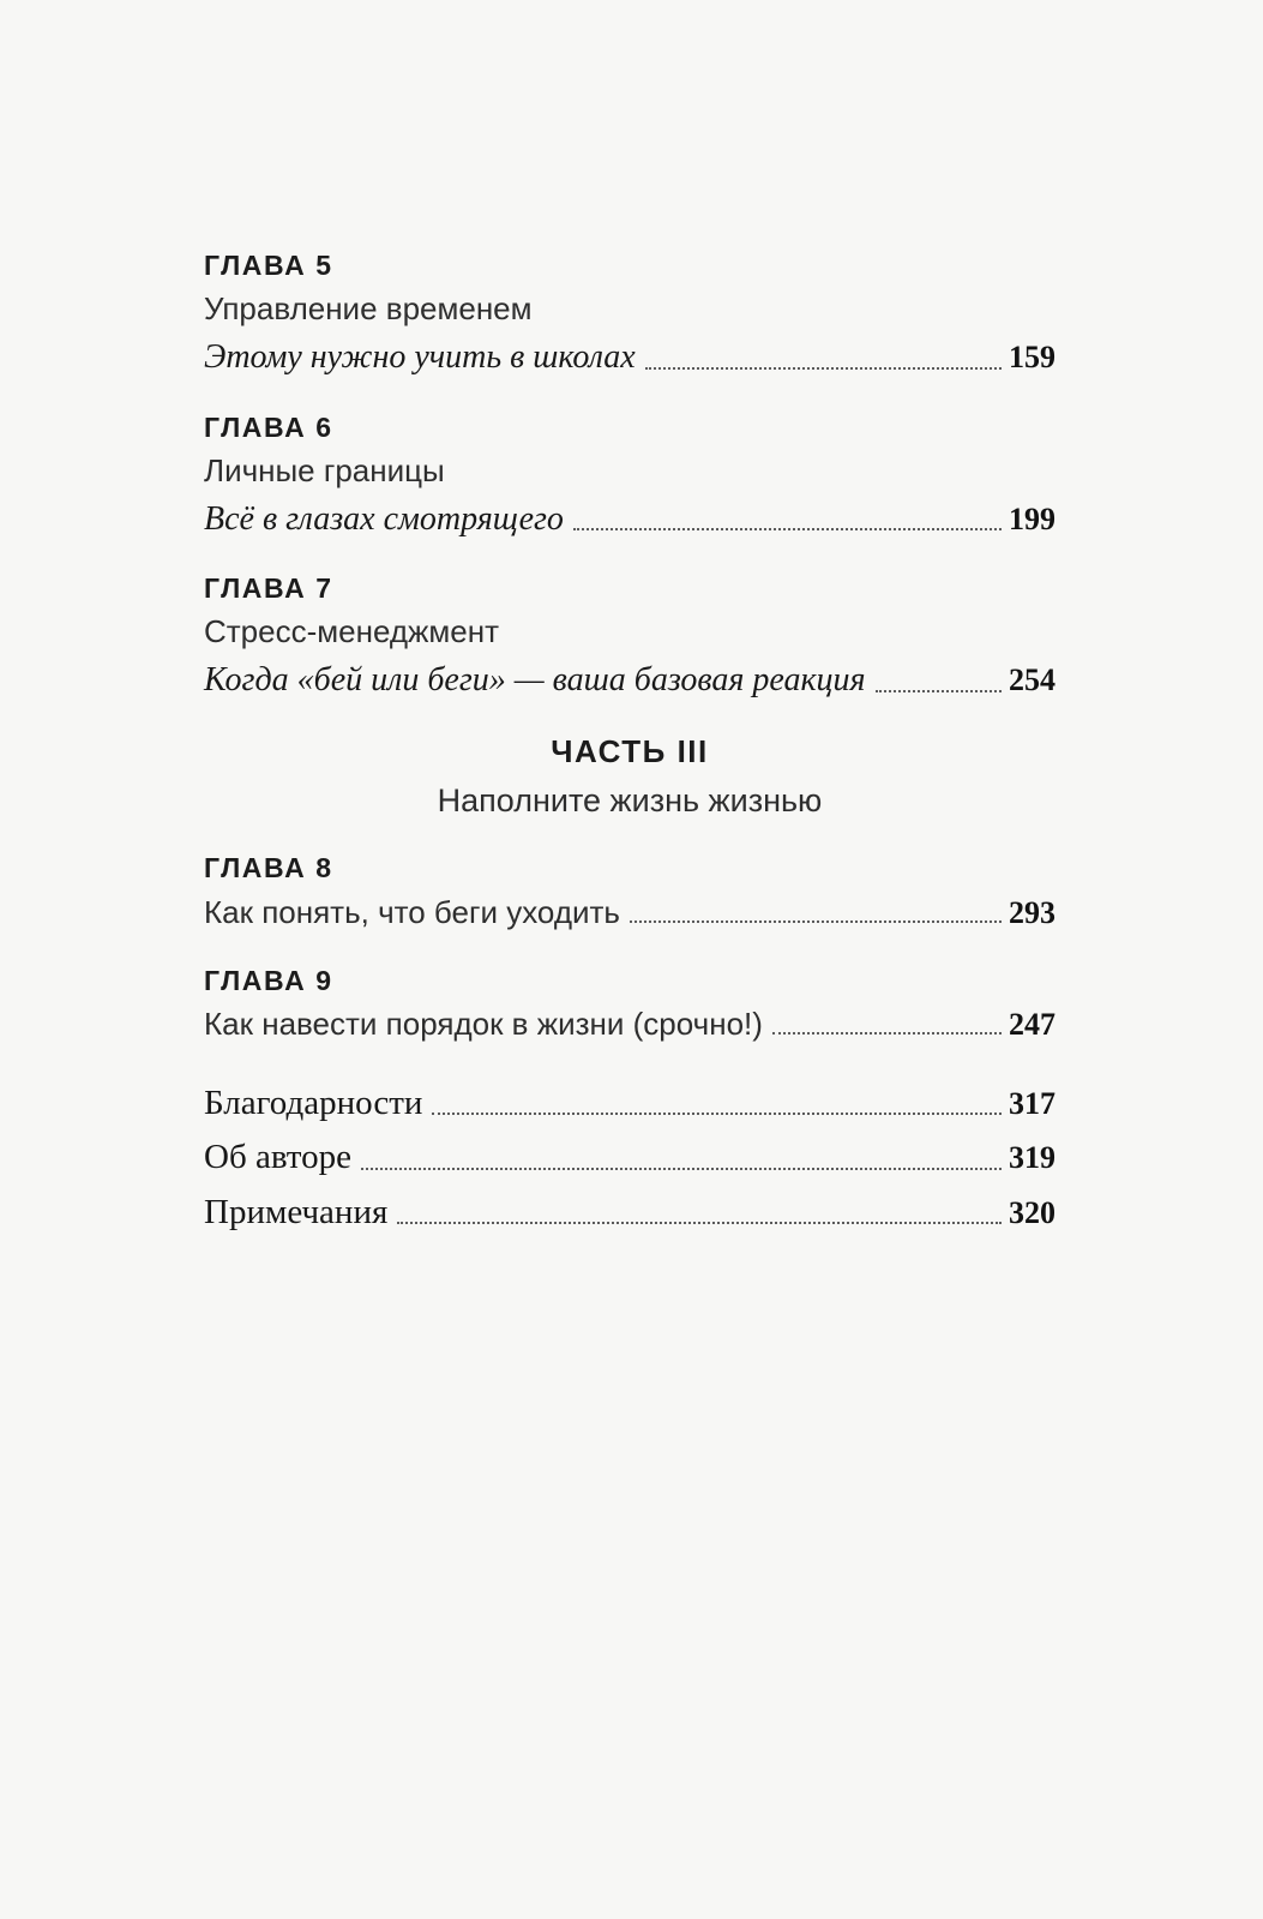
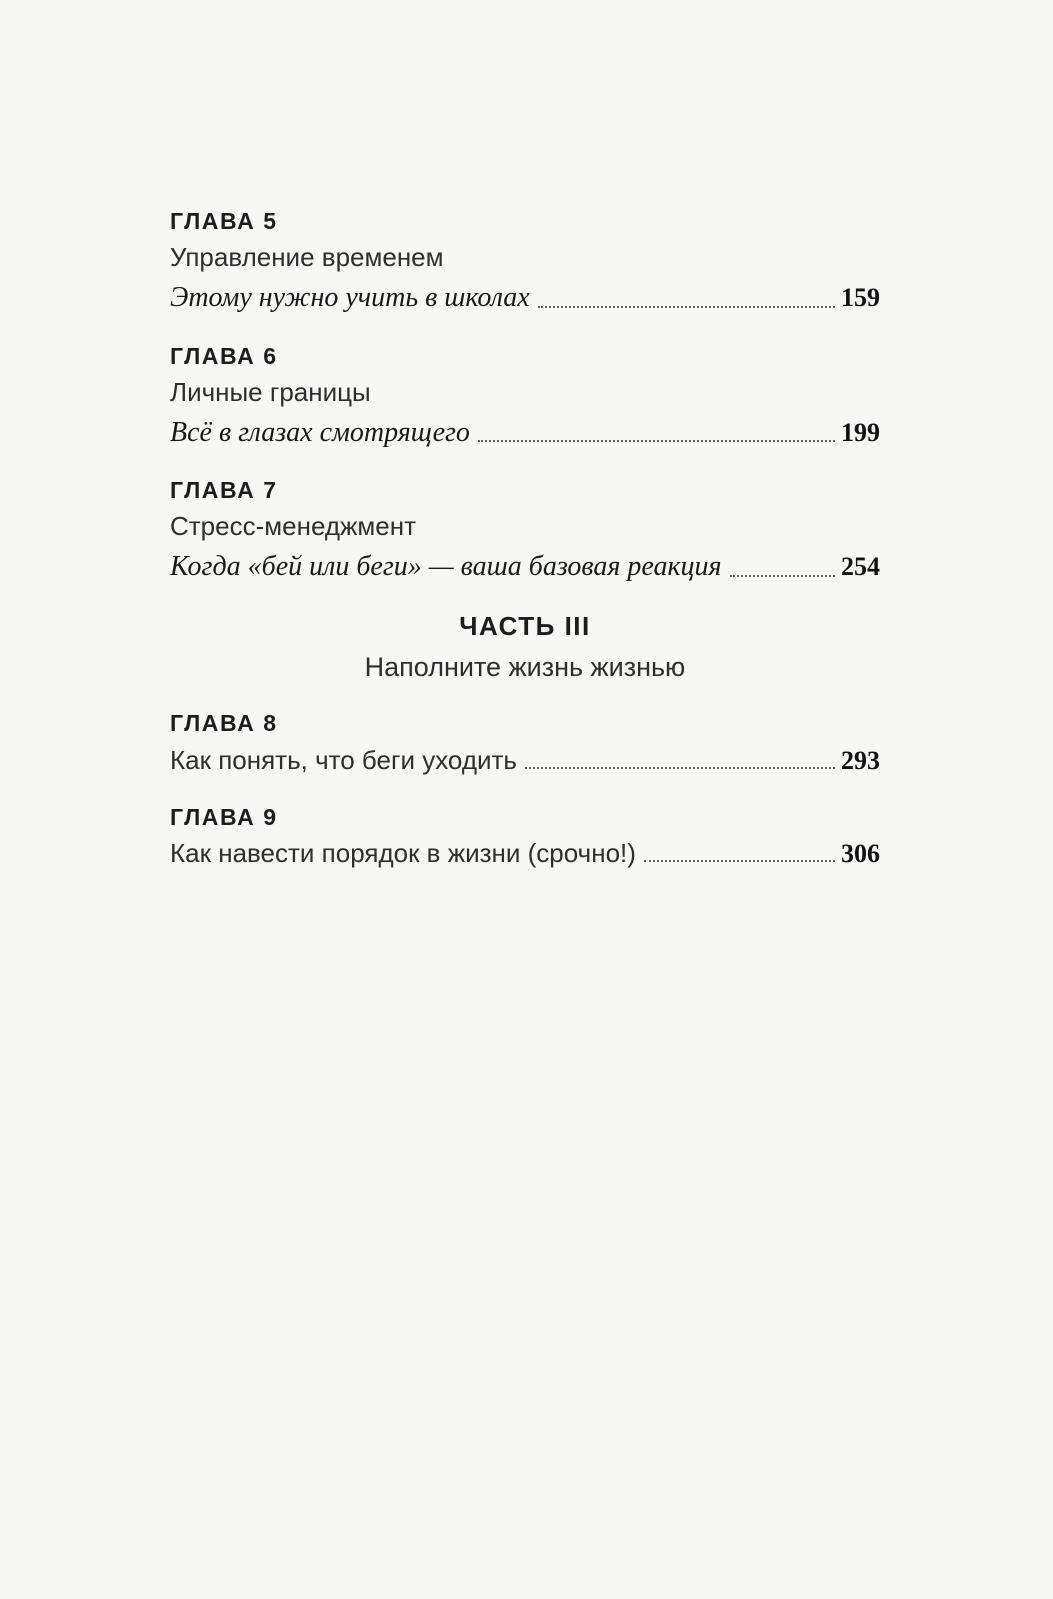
  ГЛАВА 5
  Управление временем
  Этому нужно учить в школах
  159
  ГЛАВА 6
  Личные границы
  Всё в глазах смотрящего
  199
  ГЛАВА 7
  Стресс-менеджмент
  Когда «бей или беги» — ваша базовая реакция
  254
  ЧАСТЬ III
  Наполните жизнь жизнью
  ГЛАВА 8
  Как понять, что беги уходить
  293
  ГЛАВА 9
  Как навести порядок в жизни (срочно!)
- 247
+ 306
- Благодарности
- 317
- Об авторе
- 319
- Примечания
- 320
